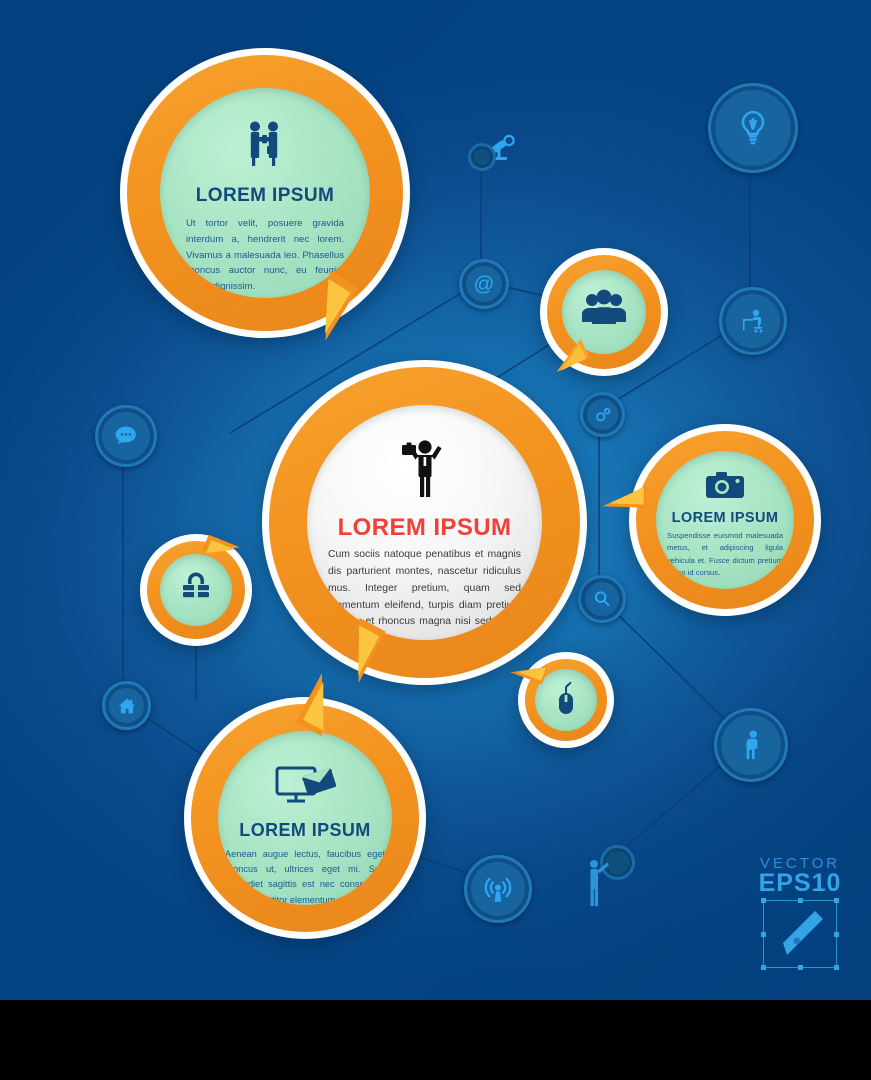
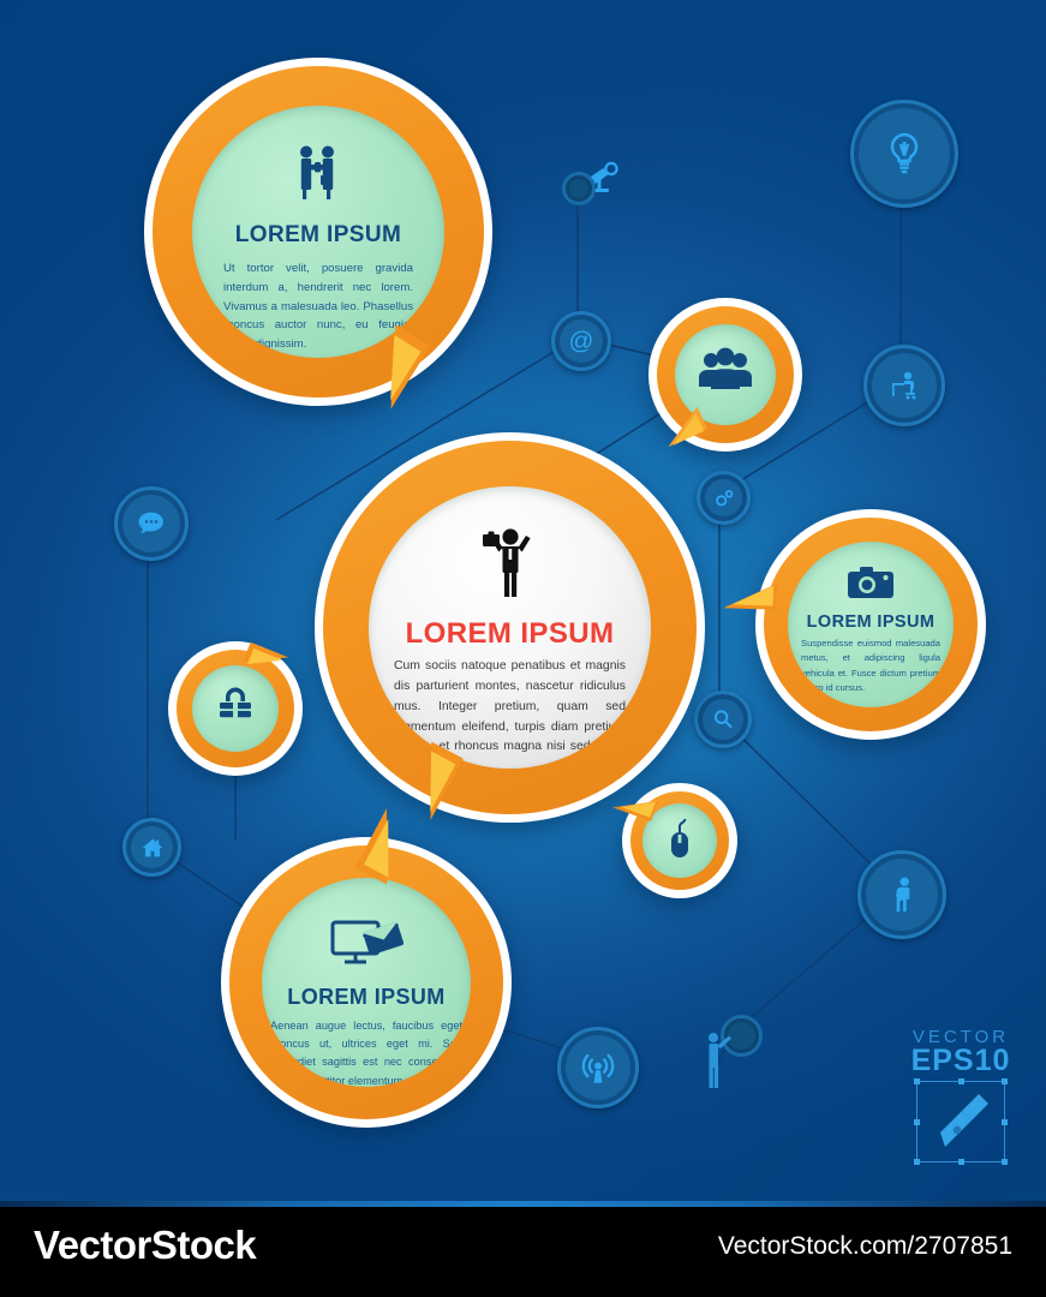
  @
  LOREM IPSUM
  Ut tortor velit, posuere gravida interdum a, hendrerit nec lorem. Vivamus a malesuada leo. Phasellus oncus auctor nunc, eu feugi ignissim.
  LOREM IPSUM
  Cum sociis natoque penatibus et magnis dis parturient montes, nascetur ridiculus mus. Integer pretium, quam sed mentum eleifend, turpis diam preti et rhoncus magna nisi se
  LOREM IPSUM
  Suspendisse euismod malesuada metus, et adipiscing ligula vehicula et. Fusce dictum pretium ro id cursus.
  LOREM IPSUM
  Aenean augue lectus, faucibus eget oncus ut, ultrices eget mi. S diet sagittis est nec cons itor elementum
  VECTOR
  EPS10
+ VectorStock
+ VectorStock.com/2707851
